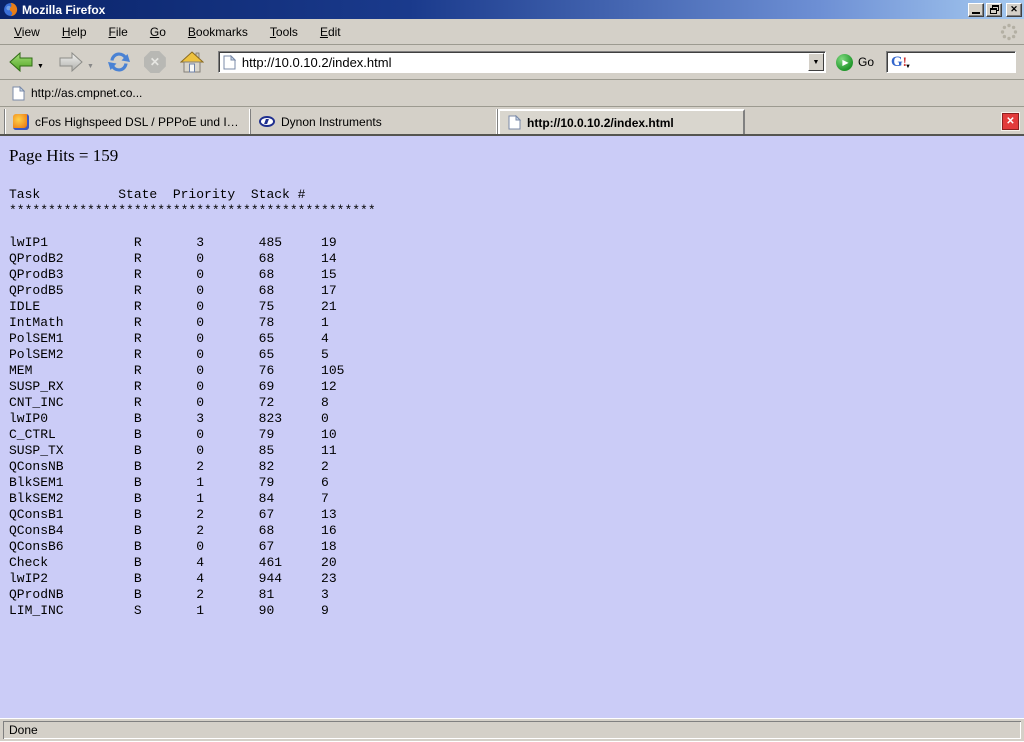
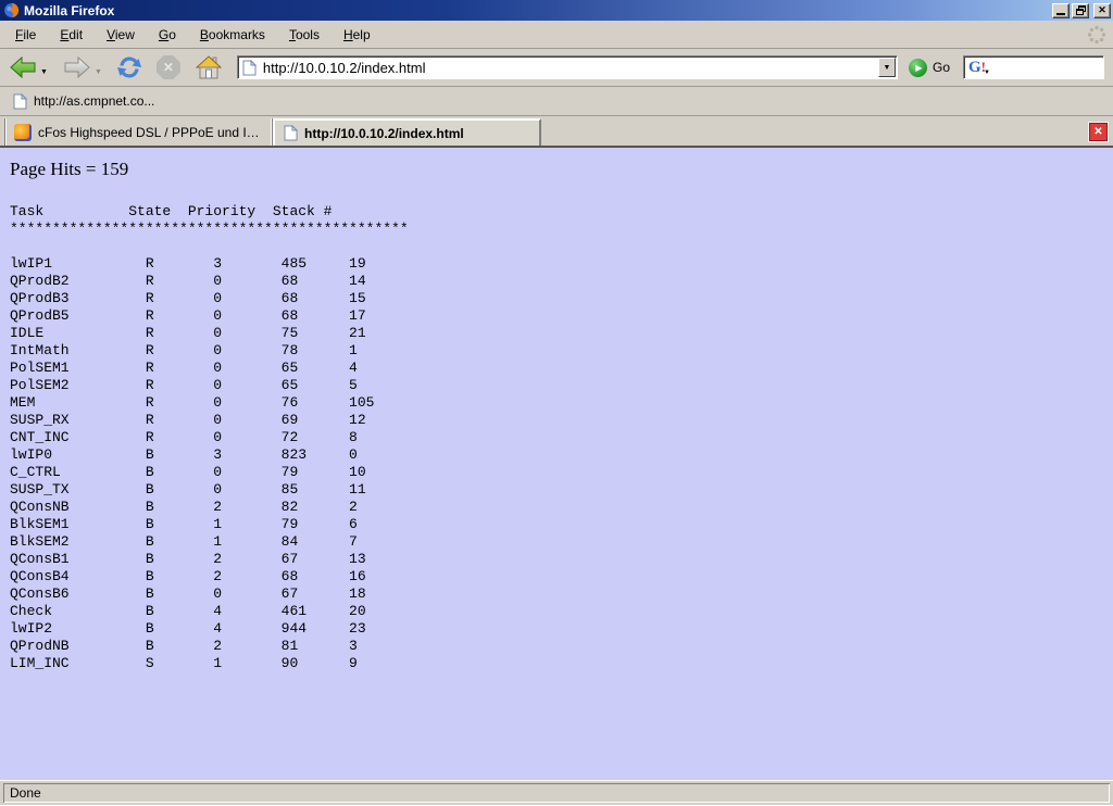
  Mozilla Firefox
  ✕
- View
+ File
- Help
+ Edit
- File
+ View
  Go
  Bookmarks
  Tools
- Edit
+ Help
  ✕
  http://10.0.10.2/index.html
  ▶
  Go
  G!
  http://as.cmpnet.co...
  cFos Highspeed DSL / PPPoE und ISD
- Dynon Instruments
  http://10.0.10.2/index.html
  ✕
  Page Hits = 159
  Task State Priority Stack #
  ***********************************************
  lwIP1 R 3 485 19
  QProdB2 R 0 68 14
  QProdB3 R 0 68 15
  QProdB5 R 0 68 17
  IDLE R 0 75 21
  IntMath R 0 78 1
  PolSEM1 R 0 65 4
  PolSEM2 R 0 65 5
  MEM R 0 76 105
  SUSP_RX R 0 69 12
  CNT_INC R 0 72 8
  lwIP0 B 3 823 0
  C_CTRL B 0 79 10
  SUSP_TX B 0 85 11
  QConsNB B 2 82 2
  BlkSEM1 B 1 79 6
  BlkSEM2 B 1 84 7
  QConsB1 B 2 67 13
  QConsB4 B 2 68 16
  QConsB6 B 0 67 18
  Check B 4 461 20
  lwIP2 B 4 944 23
  QProdNB B 2 81 3
  LIM_INC S 1 90 9
  Done
